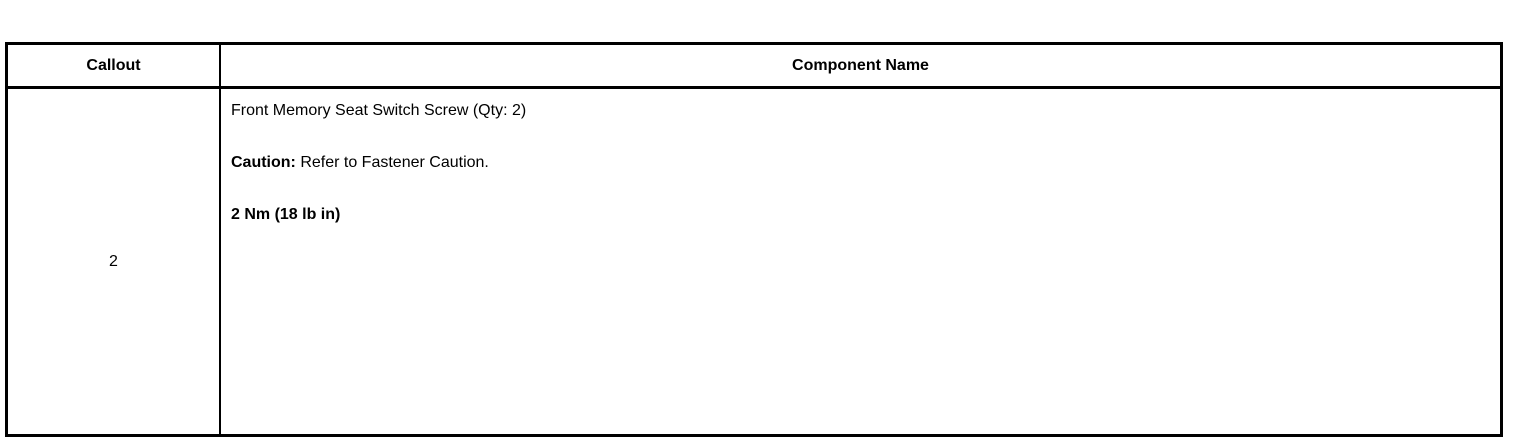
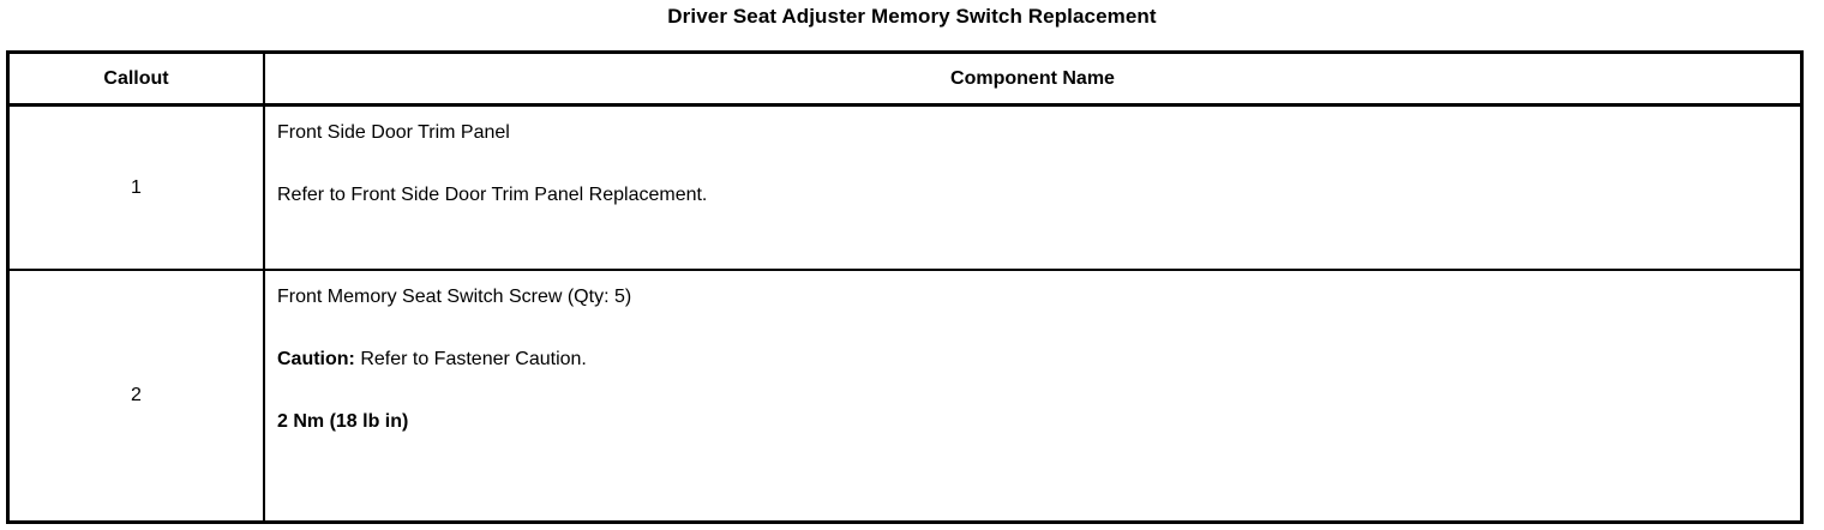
+ Driver Seat Adjuster Memory Switch Replacement
  Callout	Component Name
+ 1	Front Side Door Trim Panel Refer to Front Side Door Trim Panel Replacement.
- 2	Front Memory Seat Switch Screw (Qty: 2) Caution: Refer to Fastener Caution. 2 Nm (18 lb in)
+ 2	Front Memory Seat Switch Screw (Qty: 5) Caution: Refer to Fastener Caution. 2 Nm (18 lb in)
